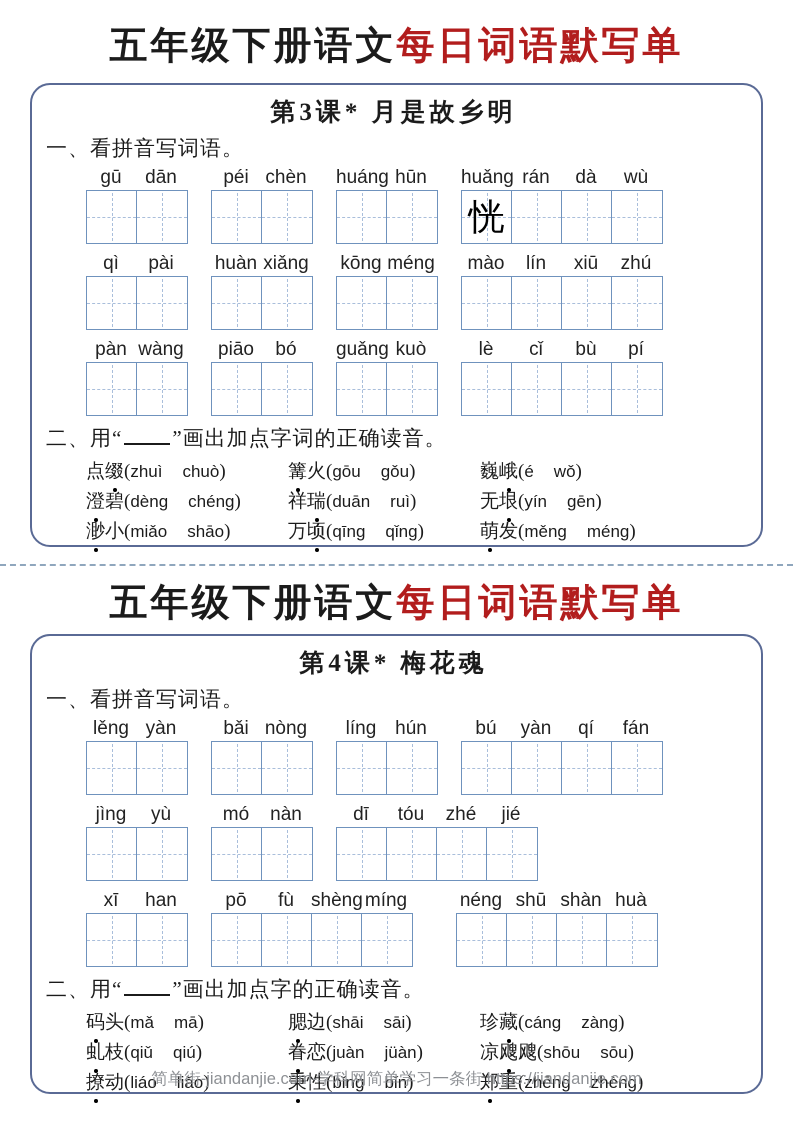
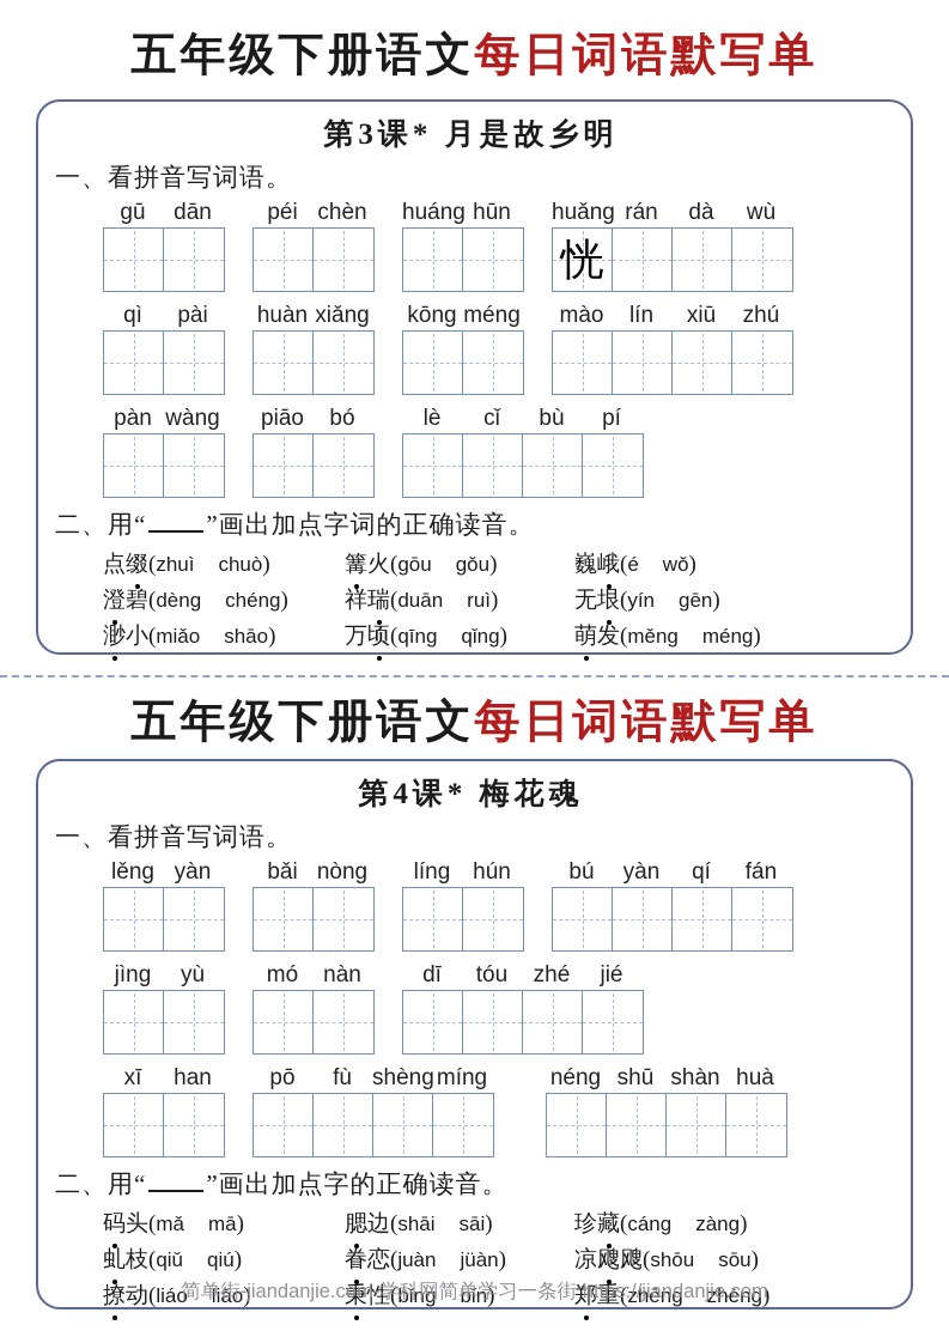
  五年级下册语文每日词语默写单
  第3课* 月是故乡明
  一、看拼音写词语。
  gū
  dān
  péi
  chèn
  huáng
  hūn
  huǎng
  rán
  dà
  wù
  恍
  qì
  pài
  huàn
  xiǎng
  kōng
  méng
  mào
  lín
  xiū
  zhú
  pàn
  wàng
  piāo
  bó
- guǎng
- kuò
  lè
  cǐ
  bù
  pí
  二、用“ ”画出加点字词的正确读音。
  点缀(zhuì chuò)
  篝火(gōu gǒu)
  巍峨(é wǒ)
  澄碧(dèng chéng)
  祥瑞(duān ruì)
  无垠(yín gēn)
  渺小(miǎo shāo)
  万顷(qīng qǐng)
  萌发(měng méng)
  五年级下册语文每日词语默写单
  第4课* 梅花魂
  一、看拼音写词语。
  lěng
  yàn
  bǎi
  nòng
  líng
  hún
  bú
  yàn
  qí
  fán
  jìng
  yù
  mó
  nàn
  dī
  tóu
  zhé
  jié
  xī
  han
  pō
  fù
  shèng
  míng
  néng
  shū
  shàn
  huà
  二、用“ ”画出加点字的正确读音。
  码头(mǎ mā)
  腮边(shāi sāi)
  珍藏(cáng zàng)
  虬枝(qiǔ qiú)
  眷恋(juàn jüàn)
  凉飕飕(shōu sōu)
  撩动(liáo liǎo)
  秉性(bǐng bǐn)
  郑重(zhēng zhèng)
  简单街-jiandanjie.com-学科网简单学习一条街 https://jiandanjie.com
